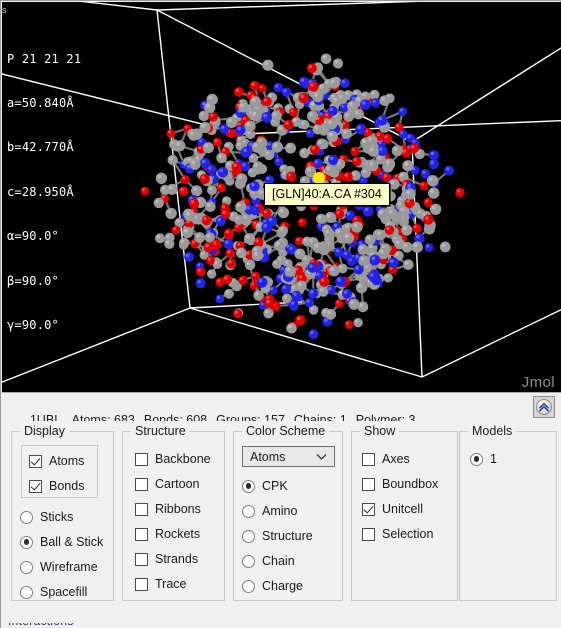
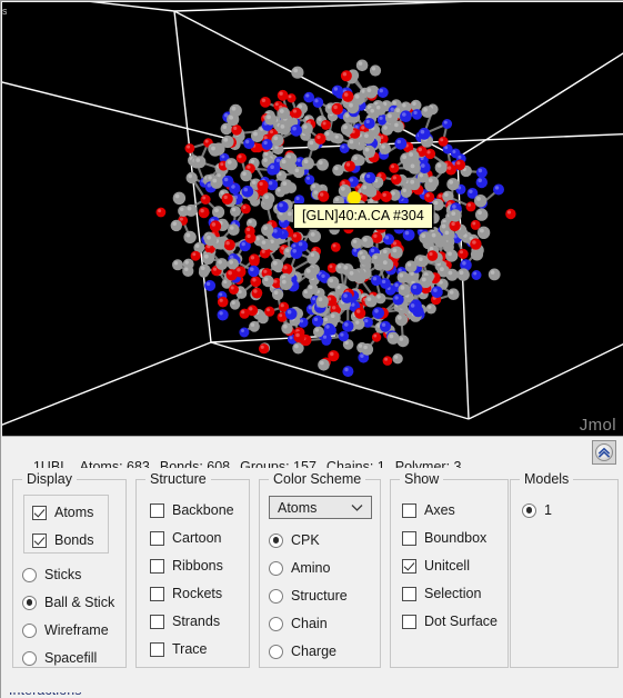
  s
- P 21 21 21
- a=50.840Å
- b=42.770Å
- c=28.950Å
- α=90.0°
- β=90.0°
- γ=90.0°
  [GLN]40:A.CA #304
  Jmol
  1UBI Atoms: 683 Bonds: 608 Groups: 157 Chains: 1 Polymer: 3
  Display
  Atoms
  Bonds
  Sticks
  Ball & Stick
  Wireframe
  Spacefill
  Structure
  Backbone
  Cartoon
  Ribbons
  Rockets
  Strands
  Trace
  Color Scheme
  Atoms
  CPK
  Amino
  Structure
  Chain
  Charge
  Show
  Axes
  Boundbox
  Unitcell
  Selection
+ Dot Surface
  Models
  1
